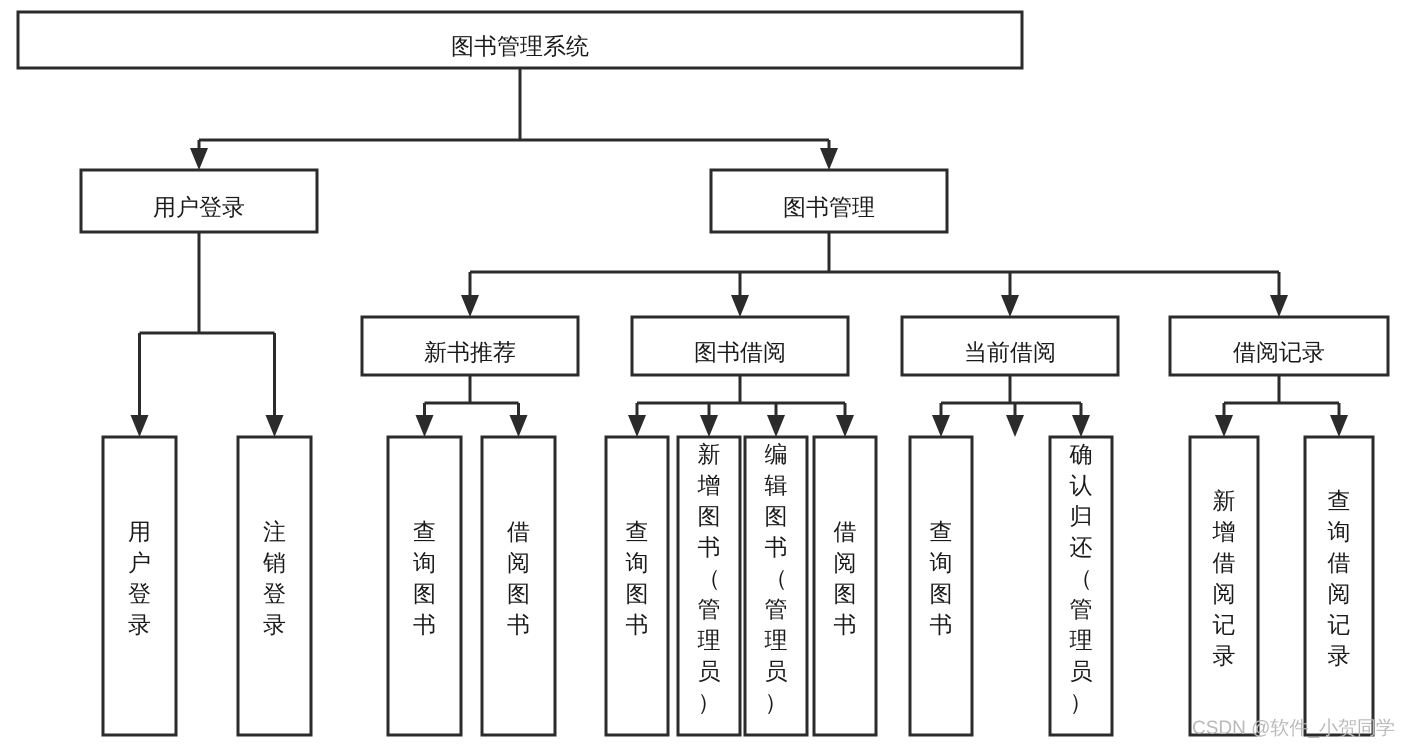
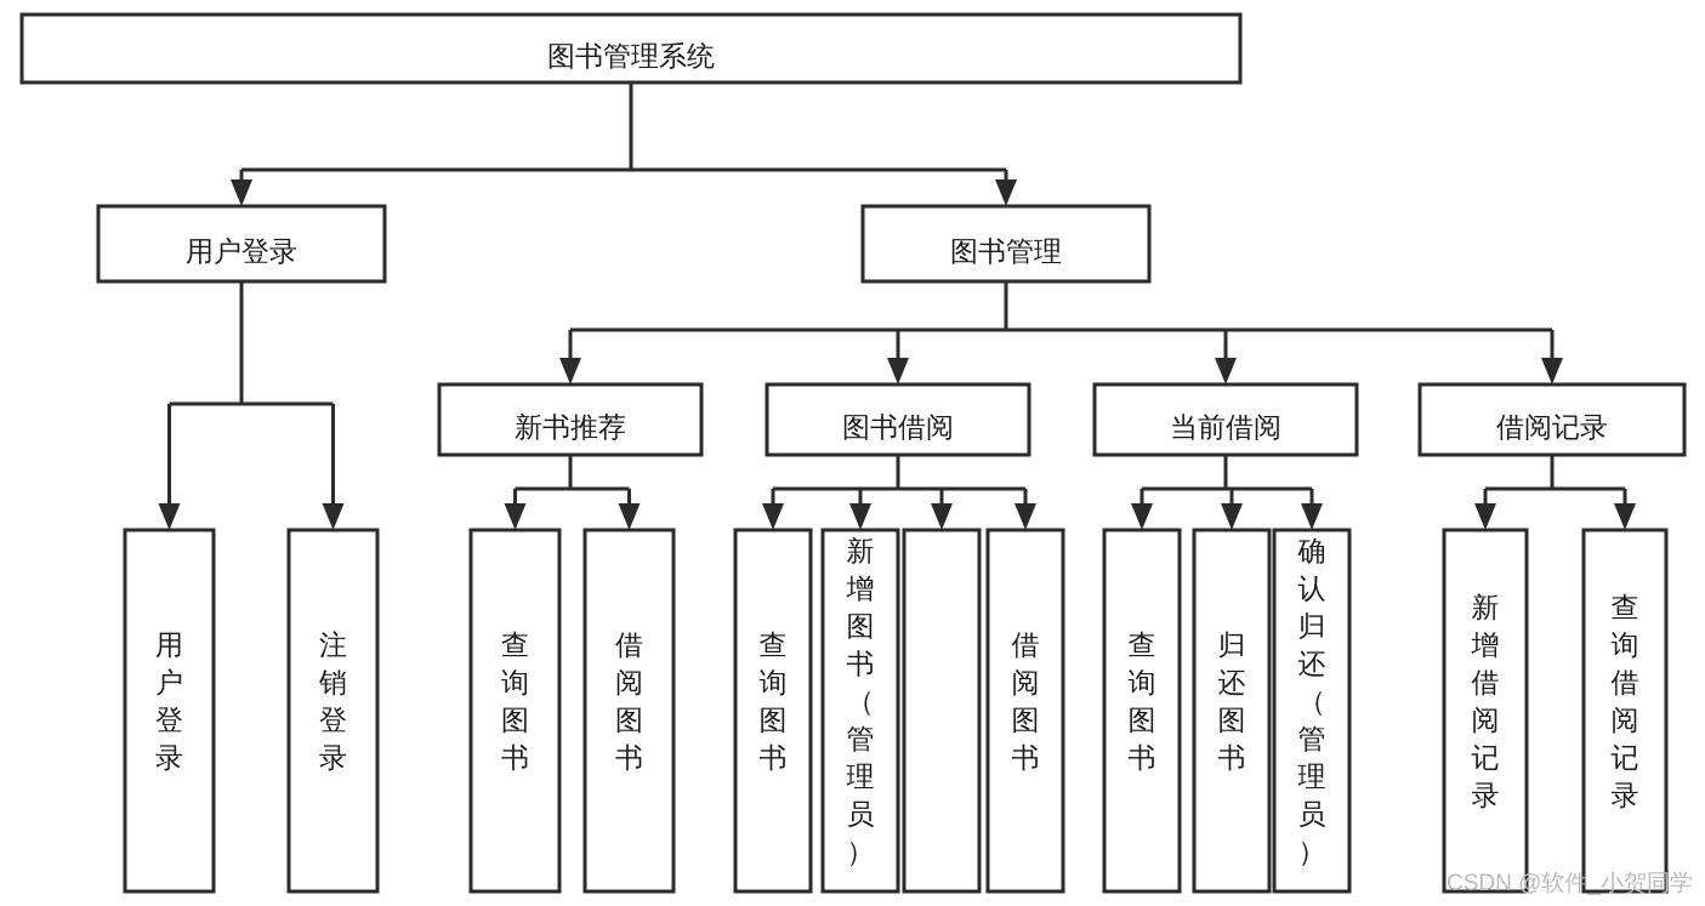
  图书管理系统
  用户登录
  图书管理
  新书推荐
  图书借阅
  当前借阅
  借阅记录
  用户登录
  注销登录
  查询图书
  借阅图书
  查询图书
  新增图书（管理员）
- 编辑图书（管理员）
  借阅图书
  查询图书
+ 归还图书
  确认归还（管理员）
  新增借阅记录
  查询借阅记录
  CSDN @软件_小贺同学
